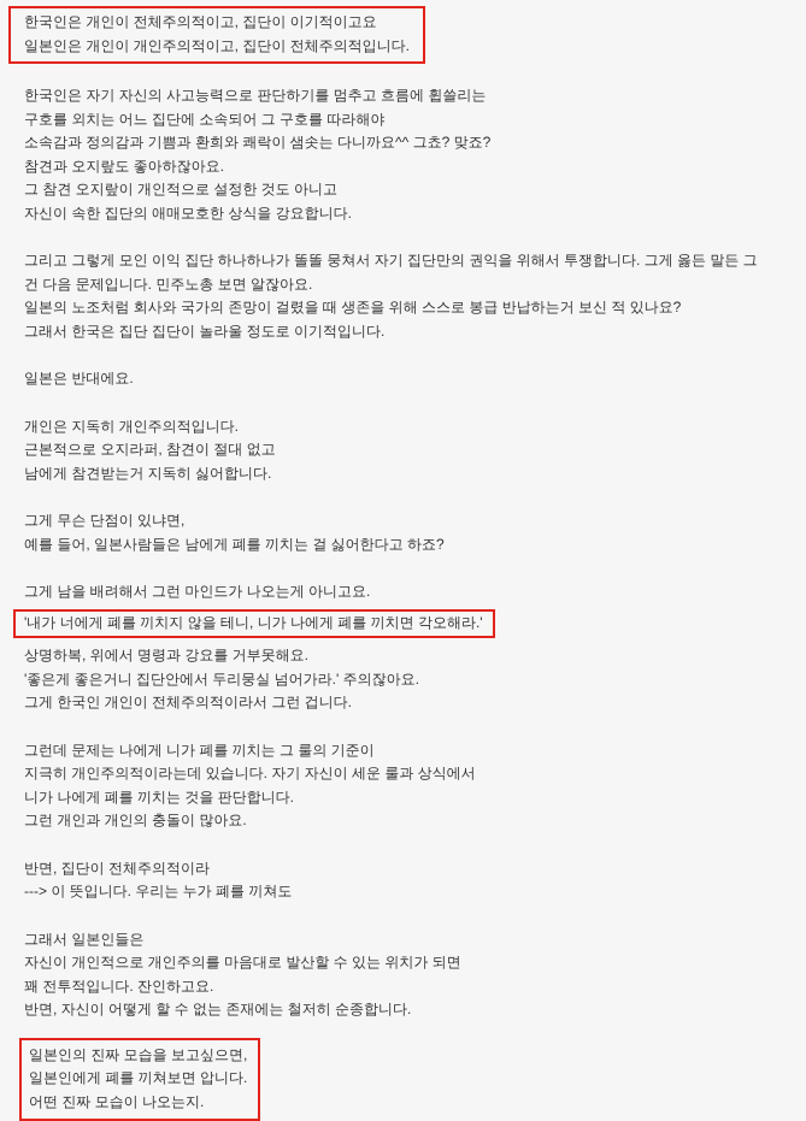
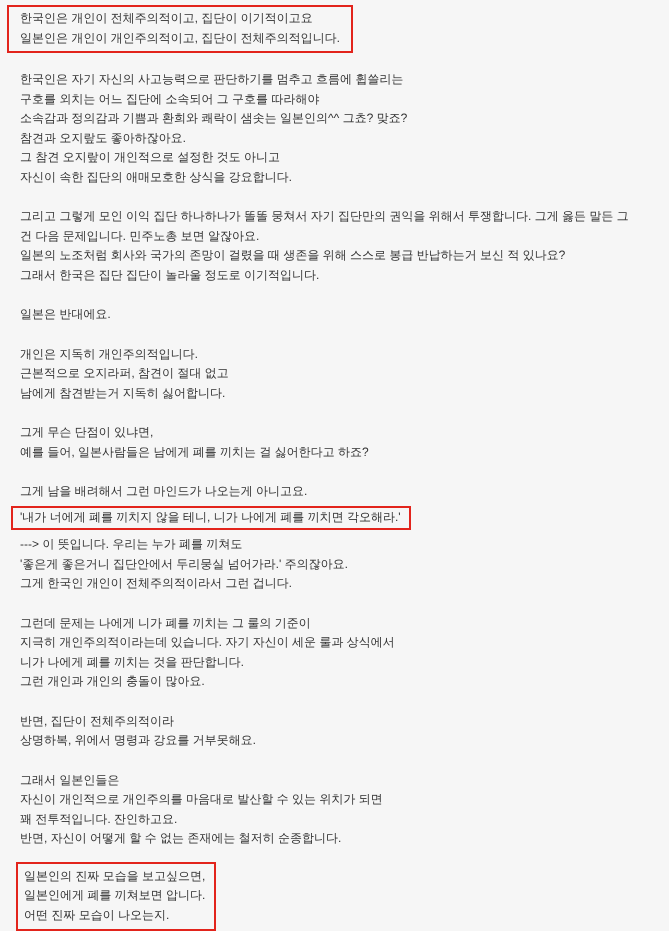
  한국인은 개인이 전체주의적이고, 집단이 이기적이고요
  일본인은 개인이 개인주의적이고, 집단이 전체주의적입니다.
  한국인은 자기 자신의 사고능력으로 판단하기를 멈추고 흐름에 휩쓸리는
  구호를 외치는 어느 집단에 소속되어 그 구호를 따라해야
- 소속감과 정의감과 기쁨과 환희와 쾌락이 샘솟는 다니까요^^ 그쵸? 맞죠?
+ 소속감과 정의감과 기쁨과 환희와 쾌락이 샘솟는 일본인의^^ 그쵸? 맞죠?
  참견과 오지랖도 좋아하잖아요.
  그 참견 오지랖이 개인적으로 설정한 것도 아니고
  자신이 속한 집단의 애매모호한 상식을 강요합니다.
  그리고 그렇게 모인 이익 집단 하나하나가 똘똘 뭉쳐서 자기 집단만의 권익을 위해서 투쟁합니다. 그게 옳든 말든 그
  건 다음 문제입니다. 민주노총 보면 알잖아요.
  일본의 노조처럼 회사와 국가의 존망이 걸렸을 때 생존을 위해 스스로 봉급 반납하는거 보신 적 있나요?
  그래서 한국은 집단 집단이 놀라울 정도로 이기적입니다.
  일본은 반대에요.
  개인은 지독히 개인주의적입니다.
  근본적으로 오지라퍼, 참견이 절대 없고
  남에게 참견받는거 지독히 싫어합니다.
  그게 무슨 단점이 있냐면,
  예를 들어, 일본사람들은 남에게 폐를 끼치는 걸 싫어한다고 하죠?
  그게 남을 배려해서 그런 마인드가 나오는게 아니고요.
  '내가 너에게 폐를 끼치지 않을 테니, 니가 나에게 폐를 끼치면 각오해라.'
- 상명하복, 위에서 명령과 강요를 거부못해요.
+ ---> 이 뜻입니다. 우리는 누가 폐를 끼쳐도
  '좋은게 좋은거니 집단안에서 두리뭉실 넘어가라.' 주의잖아요.
  그게 한국인 개인이 전체주의적이라서 그런 겁니다.
  그런데 문제는 나에게 니가 폐를 끼치는 그 룰의 기준이
  지극히 개인주의적이라는데 있습니다. 자기 자신이 세운 룰과 상식에서
  니가 나에게 폐를 끼치는 것을 판단합니다.
  그런 개인과 개인의 충돌이 많아요.
  반면, 집단이 전체주의적이라
- ---> 이 뜻입니다. 우리는 누가 폐를 끼쳐도
+ 상명하복, 위에서 명령과 강요를 거부못해요.
  그래서 일본인들은
  자신이 개인적으로 개인주의를 마음대로 발산할 수 있는 위치가 되면
  꽤 전투적입니다. 잔인하고요.
  반면, 자신이 어떻게 할 수 없는 존재에는 철저히 순종합니다.
  일본인의 진짜 모습을 보고싶으면,
  일본인에게 폐를 끼쳐보면 압니다.
  어떤 진짜 모습이 나오는지.
